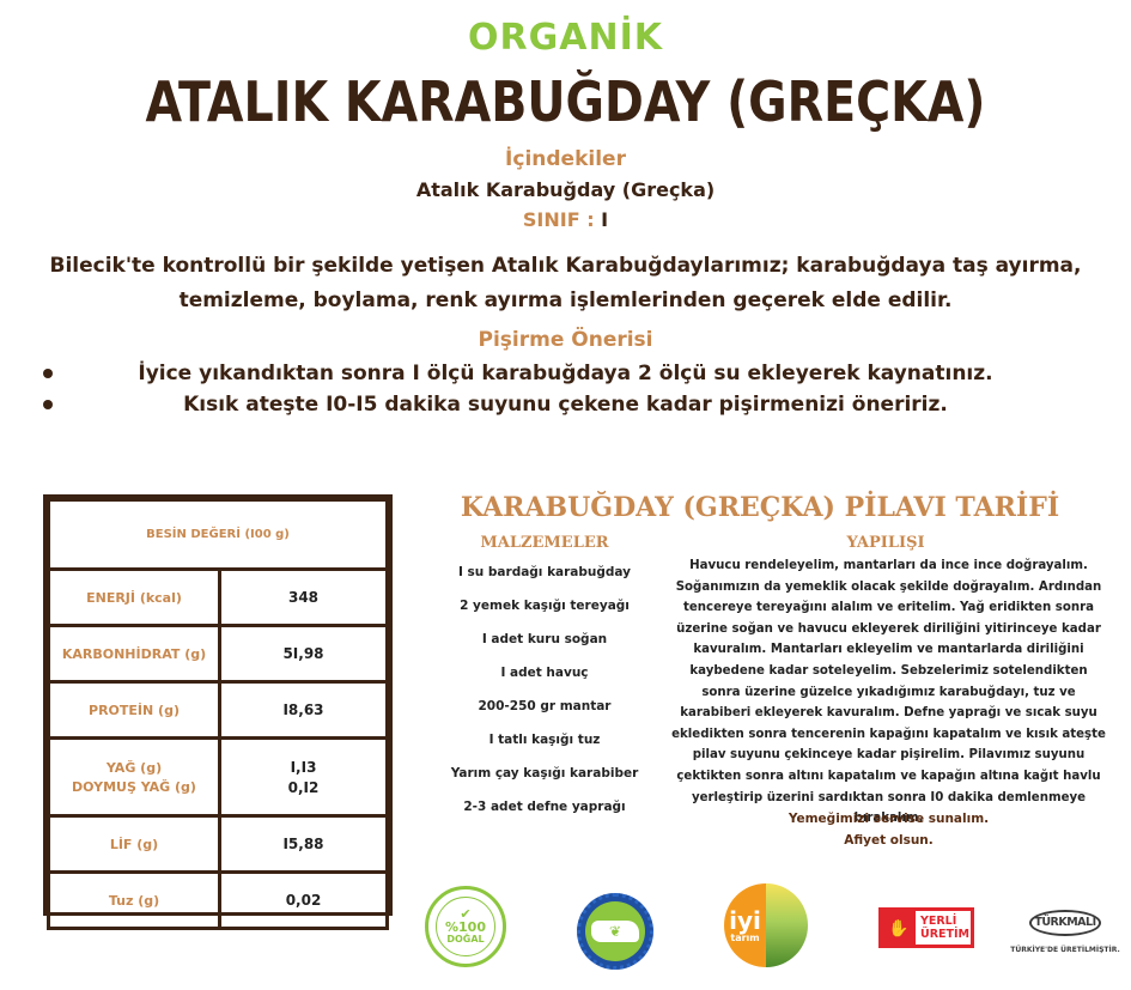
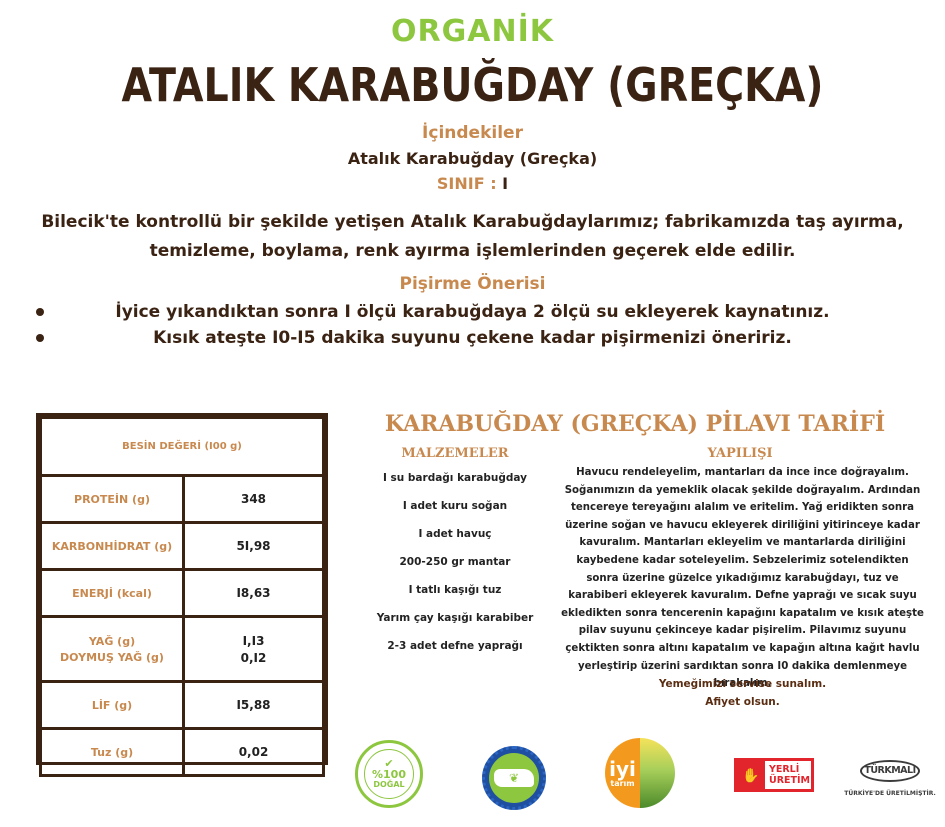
  ORGANİK
  ATALIK KARABUĞDAY (GREÇKA)
  İçindekiler
  Atalık Karabuğday (Greçka)
  SINIF : I
- Bilecik'te kontrollü bir şekilde yetişen Atalık Karabuğdaylarımız; karabuğdaya taş ayırma, temizleme, boylama, renk ayırma işlemlerinden geçerek elde edilir.
+ Bilecik'te kontrollü bir şekilde yetişen Atalık Karabuğdaylarımız; fabrikamızda taş ayırma, temizleme, boylama, renk ayırma işlemlerinden geçerek elde edilir.
  Pişirme Önerisi
  İyice yıkandıktan sonra I ölçü karabuğdaya 2 ölçü su ekleyerek kaynatınız.
  Kısık ateşte I0-I5 dakika suyunu çekene kadar pişirmenizi öneririz.
  BESİN DEĞERİ (I00 g)
- ENERJİ (kcal)	348
+ PROTEİN (g)	348
  KARBONHİDRAT (g)	5I,98
- PROTEİN (g)	I8,63
+ ENERJİ (kcal)	I8,63
  YAĞ (g) DOYMUŞ YAĞ (g)	I,I3 0,I2
  LİF (g)	I5,88
  Tuz (g)	0,02
  KARABUĞDAY (GREÇKA) PİLAVI TARİFİ
  MALZEMELER
  YAPILIŞI
  I su bardağı karabuğday
- 2 yemek kaşığı tereyağı
  I adet kuru soğan
  I adet havuç
  200-250 gr mantar
  I tatlı kaşığı tuz
  Yarım çay kaşığı karabiber
  2-3 adet defne yaprağı
  Havucu rendeleyelim, mantarları da ince ince doğrayalım. Soğanımızın da yemeklik olacak şekilde doğrayalım. Ardından tencereye tereyağını alalım ve eritelim. Yağ eridikten sonra üzerine soğan ve havucu ekleyerek diriliğini yitirinceye kadar kavuralım. Mantarları ekleyelim ve mantarlarda diriliğini kaybedene kadar soteleyelim. Sebzelerimiz sotelendikten sonra üzerine güzelce yıkadığımız karabuğdayı, tuz ve karabiberi ekleyerek kavuralım. Defne yaprağı ve sıcak suyu ekledikten sonra tencerenin kapağını kapatalım ve kısık ateşte pilav suyunu çekinceye kadar pişirelim. Pilavımız suyunu çektikten sonra altını kapatalım ve kapağın altına kağıt havlu yerleştirip üzerini sardıktan sonra I0 dakika demlenmeye bırakalım.
  Yemeğimizi servise sunalım.
  Afiyet olsun.
  ✔
  %100
  DOĞAL
  ❦
  iyi
  tarım
  ✋
  YERLİ
  ÜRETİM
  TÜRKMALI
